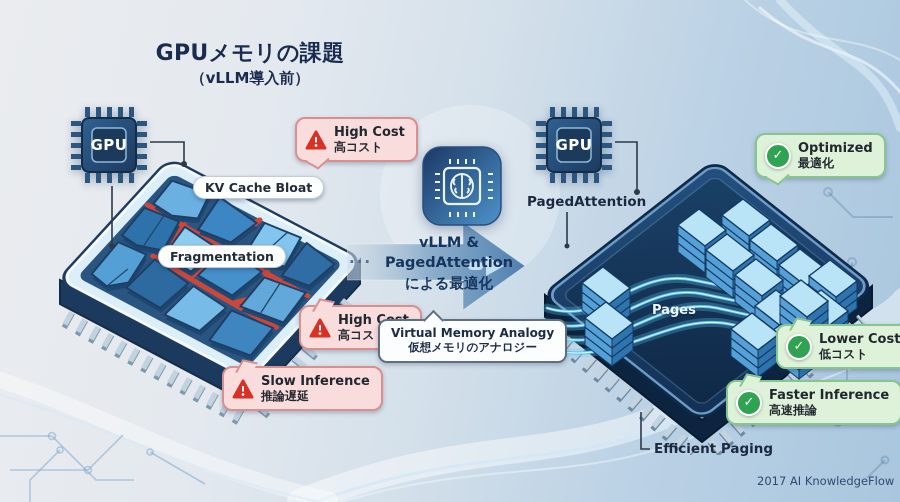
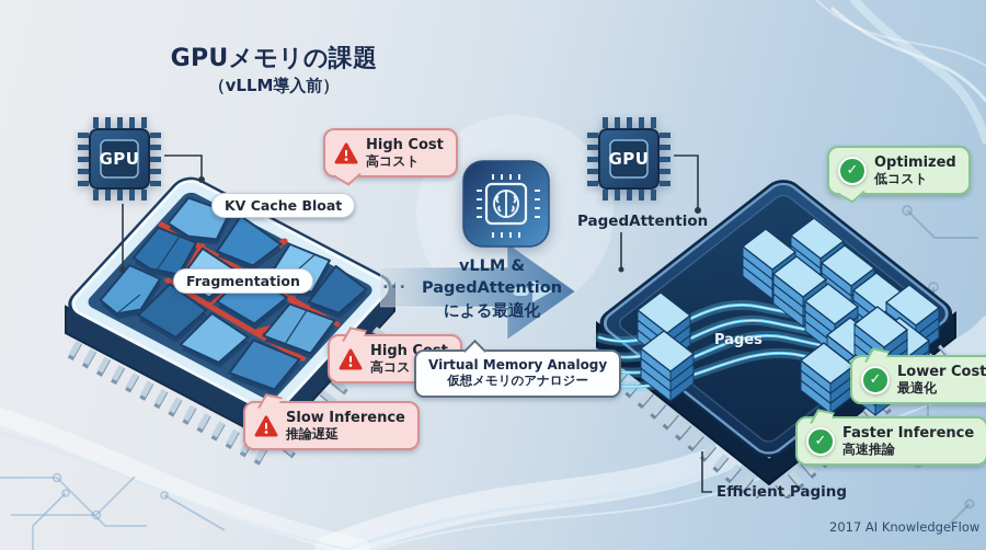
  vLLM &
  PagedAttention
  による最適化
  ···
  GPU
  GPU
  GPUメモリの課題
  （vLLM導入前）
  KV Cache Bloat
  Fragmentation
  High Cost
  高コスト
  高コス
  Slow Inference
  推論遅延
  Virtual Memory Analogy
  仮想メモリのアナロジー
  PagedAttention
  Pages
  Efficient Paging
  ✓
  Optimized
- 最適化
+ 低コスト
  ✓
  Lower Cost
- 低コスト
+ 最適化
  ✓
  Faster Inference
  高速推論
  2017 AI KnowledgeFlow
